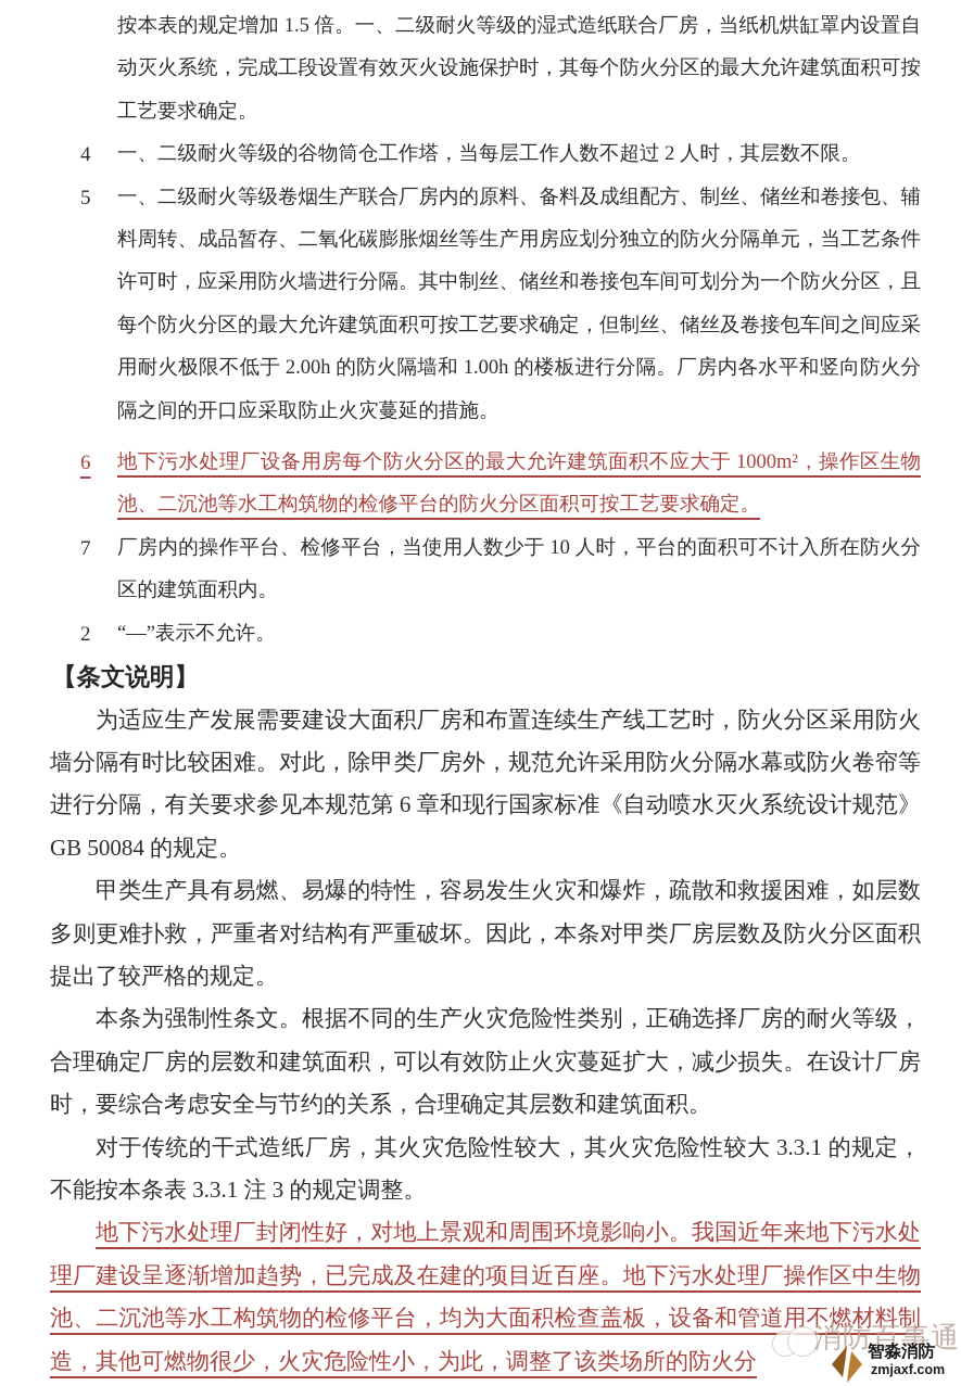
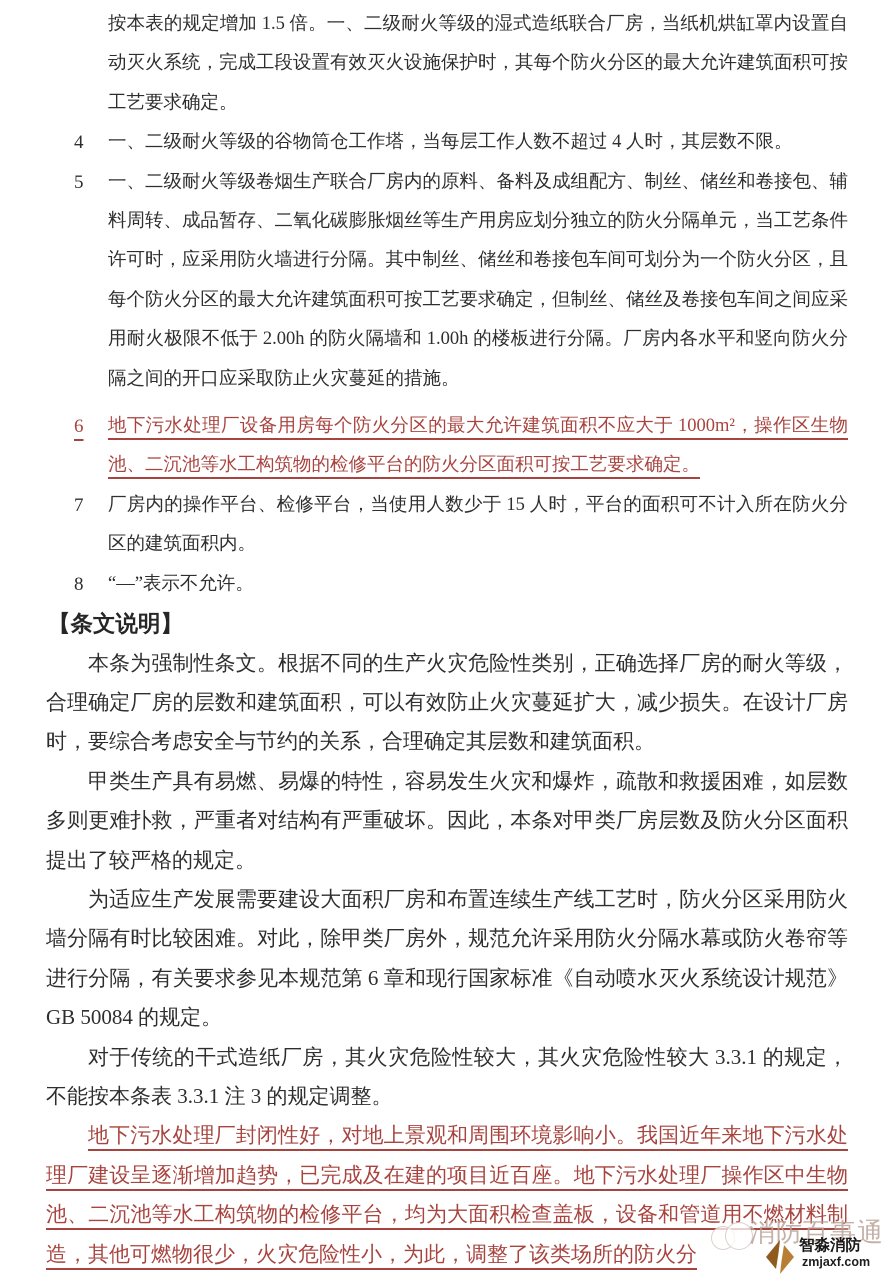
  按本表的规定增加 1.5 倍。一、二级耐火等级的湿式造纸联合厂房，当纸机烘缸罩内设置自动灭火系统，完成工段设置有效灭火设施保护时，其每个防火分区的最大允许建筑面积可按工艺要求确定。
  4
- 一、二级耐火等级的谷物筒仓工作塔，当每层工作人数不超过 2 人时，其层数不限。
+ 一、二级耐火等级的谷物筒仓工作塔，当每层工作人数不超过 4 人时，其层数不限。
  5
  一、二级耐火等级卷烟生产联合厂房内的原料、备料及成组配方、制丝、储丝和卷接包、辅料周转、成品暂存、二氧化碳膨胀烟丝等生产用房应划分独立的防火分隔单元，当工艺条件许可时，应采用防火墙进行分隔。其中制丝、储丝和卷接包车间可划分为一个防火分区，且每个防火分区的最大允许建筑面积可按工艺要求确定，但制丝、储丝及卷接包车间之间应采用耐火极限不低于 2.00h 的防火隔墙和 1.00h 的楼板进行分隔。厂房内各水平和竖向防火分隔之间的开口应采取防止火灾蔓延的措施。
  6
  地下污水处理厂设备用房每个防火分区的最大允许建筑面积不应大于 1000m²，操作区生物池、二沉池等水工构筑物的检修平台的防火分区面积可按工艺要求确定。
  7
- 厂房内的操作平台、检修平台，当使用人数少于 10 人时，平台的面积可不计入所在防火分区的建筑面积内。
+ 厂房内的操作平台、检修平台，当使用人数少于 15 人时，平台的面积可不计入所在防火分区的建筑面积内。
- 2
+ 8
  “—”表示不允许。
  【条文说明】
- 为适应生产发展需要建设大面积厂房和布置连续生产线工艺时，防火分区采用防火墙分隔有时比较困难。对此，除甲类厂房外，规范允许采用防火分隔水幕或防火卷帘等进行分隔，有关要求参见本规范第 6 章和现行国家标准《自动喷水灭火系统设计规范》GB 50084 的规定。
+ 本条为强制性条文。根据不同的生产火灾危险性类别，正确选择厂房的耐火等级，合理确定厂房的层数和建筑面积，可以有效防止火灾蔓延扩大，减少损失。在设计厂房时，要综合考虑安全与节约的关系，合理确定其层数和建筑面积。
  甲类生产具有易燃、易爆的特性，容易发生火灾和爆炸，疏散和救援困难，如层数多则更难扑救，严重者对结构有严重破坏。因此，本条对甲类厂房层数及防火分区面积提出了较严格的规定。
- 本条为强制性条文。根据不同的生产火灾危险性类别，正确选择厂房的耐火等级，合理确定厂房的层数和建筑面积，可以有效防止火灾蔓延扩大，减少损失。在设计厂房时，要综合考虑安全与节约的关系，合理确定其层数和建筑面积。
+ 为适应生产发展需要建设大面积厂房和布置连续生产线工艺时，防火分区采用防火墙分隔有时比较困难。对此，除甲类厂房外，规范允许采用防火分隔水幕或防火卷帘等进行分隔，有关要求参见本规范第 6 章和现行国家标准《自动喷水灭火系统设计规范》GB 50084 的规定。
  对于传统的干式造纸厂房，其火灾危险性较大，其火灾危险性较大 3.3.1 的规定，不能按本条表 3.3.1 注 3 的规定调整。
  地下污水处理厂封闭性好，对地上景观和周围环境影响小。我国近年来地下污水处理厂建设呈逐渐增加趋势，已完成及在建的项目近百座。地下污水处理厂操作区中生物池、二沉池等水工构筑物的检修平台，均为大面积检查盖板，设备和管道用不燃材料制造，其他可燃物很少，火灾危险性小，为此，调整了该类场所的防火分
  消防百事通
  智淼消防
  zmjaxf.com
